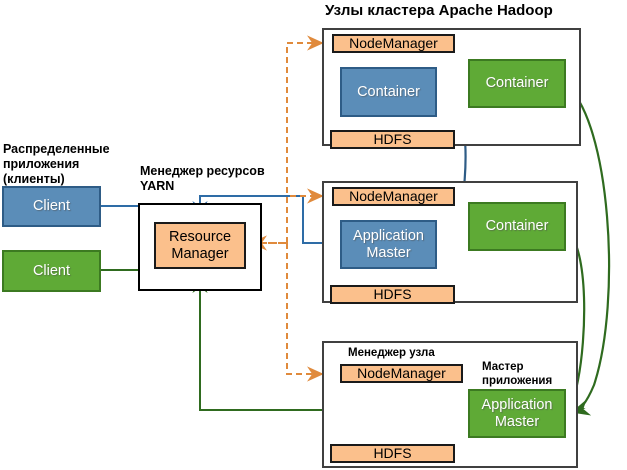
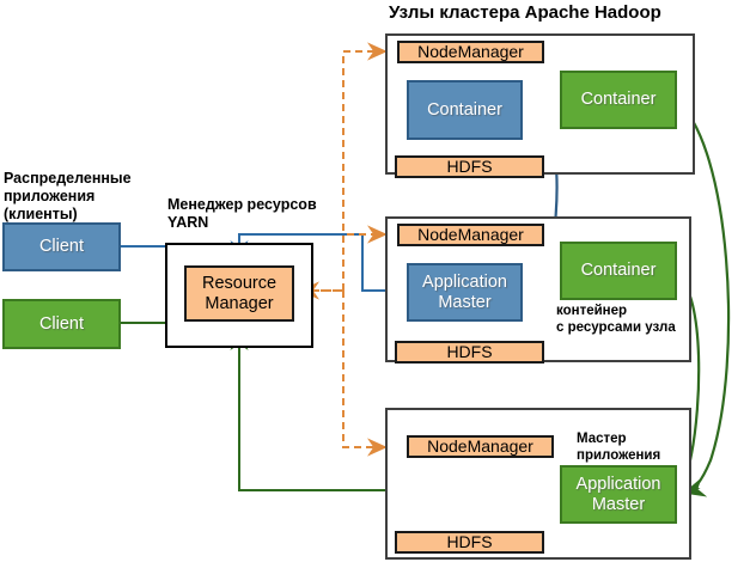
  Распределенные
  приложения
  (клиенты)
  Client
  Client
  Менеджер ресурсов
  YARN
  Resource
  Manager
  Узлы кластера Apache Hadoop
  NodeManager
  Container
  Container
  HDFS
  NodeManager
  Application
  Master
  Container
+ контейнер
+ с ресурсами узла
  HDFS
- Менеджер узла
  NodeManager
  Мастер
  приложения
  Application
  Master
  HDFS
